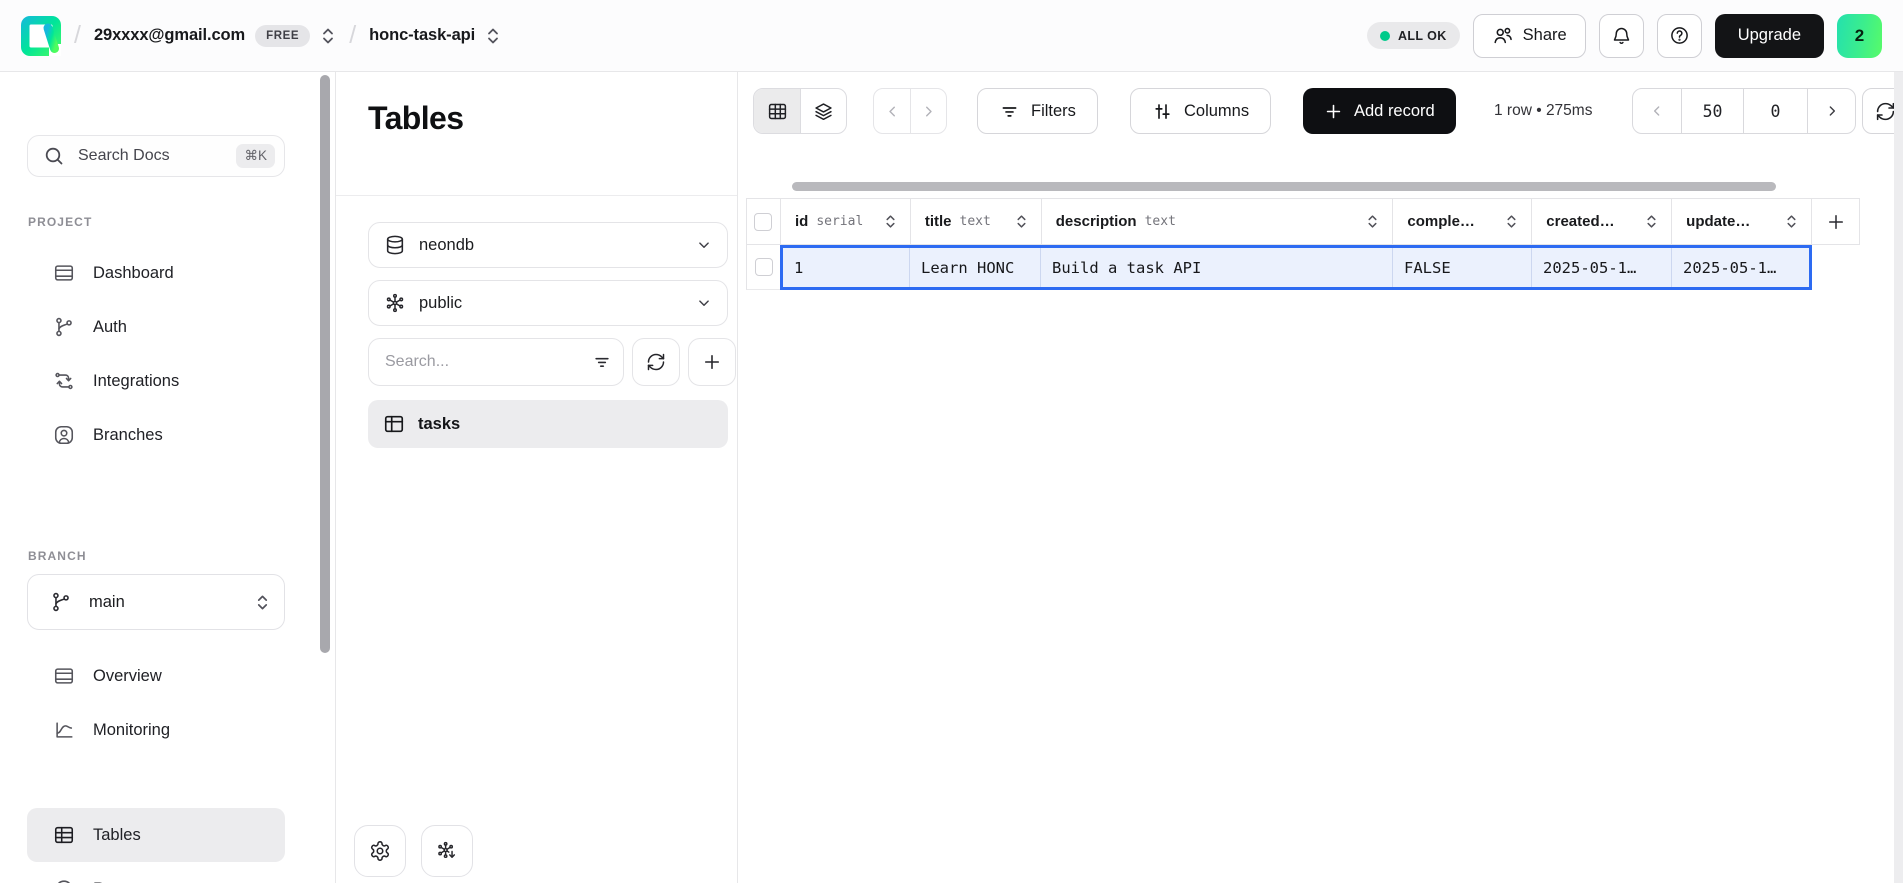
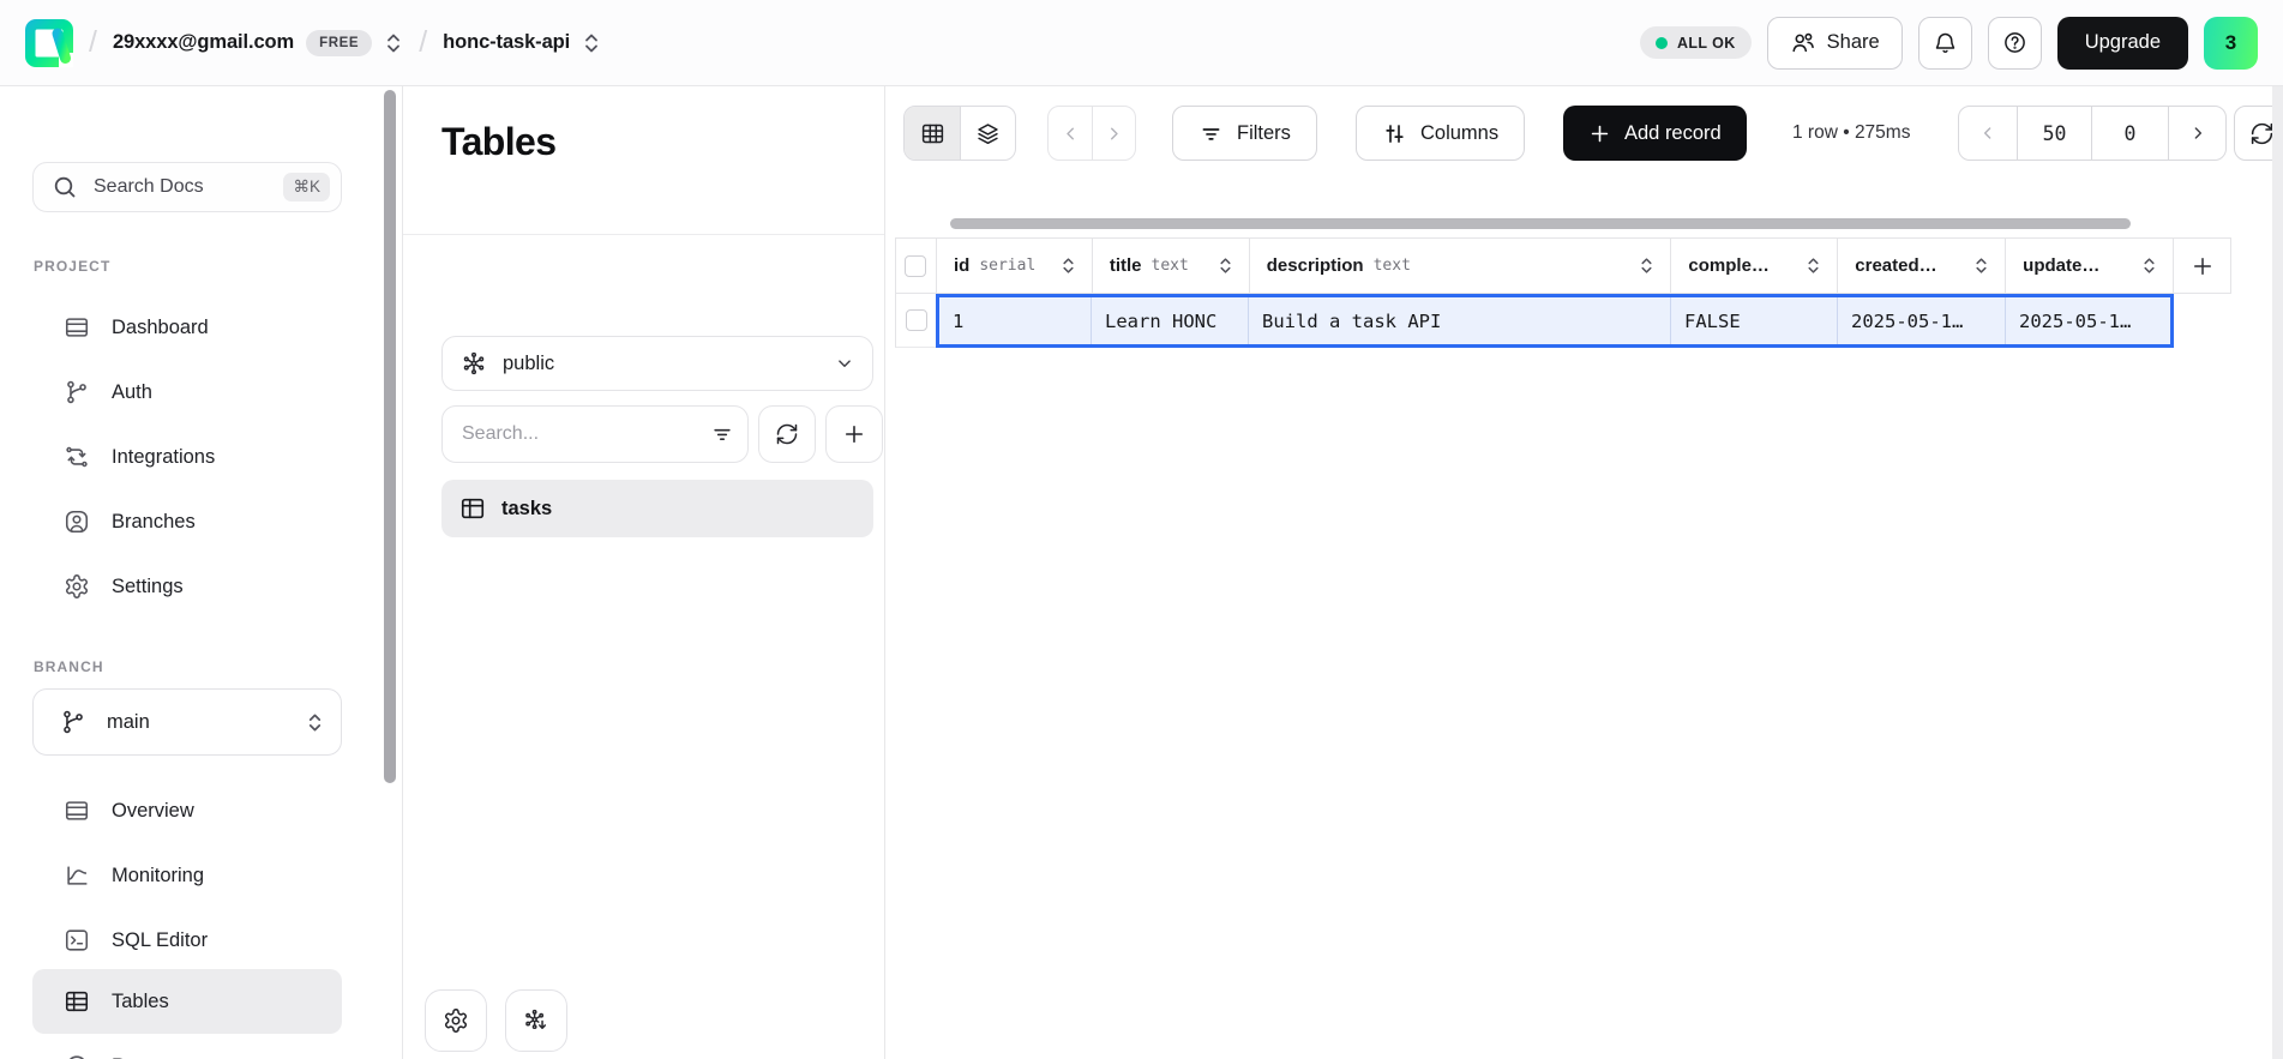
  /
  29xxxx@gmail.com
  FREE
  /
  honc-task-api
  ALL OK
  Share
  Upgrade
- 2
+ 3
  Search Docs
  ⌘K
  PROJECT
  Dashboard
  Auth
  Integrations
  Branches
+ Settings
  BRANCH
  main
  Overview
  Monitoring
+ SQL Editor
  Tables
  Tables
- neondb
  public
  Search...
  tasks
  Filters
  Columns
  Add record
  1 row • 275ms
  50
  0
  id
  serial
  title
  text
  description
  text
  comple…
  created…
  update…
  1
  Learn HONC
  Build a task API
  FALSE
  2025-05-1…
  2025-05-1…
